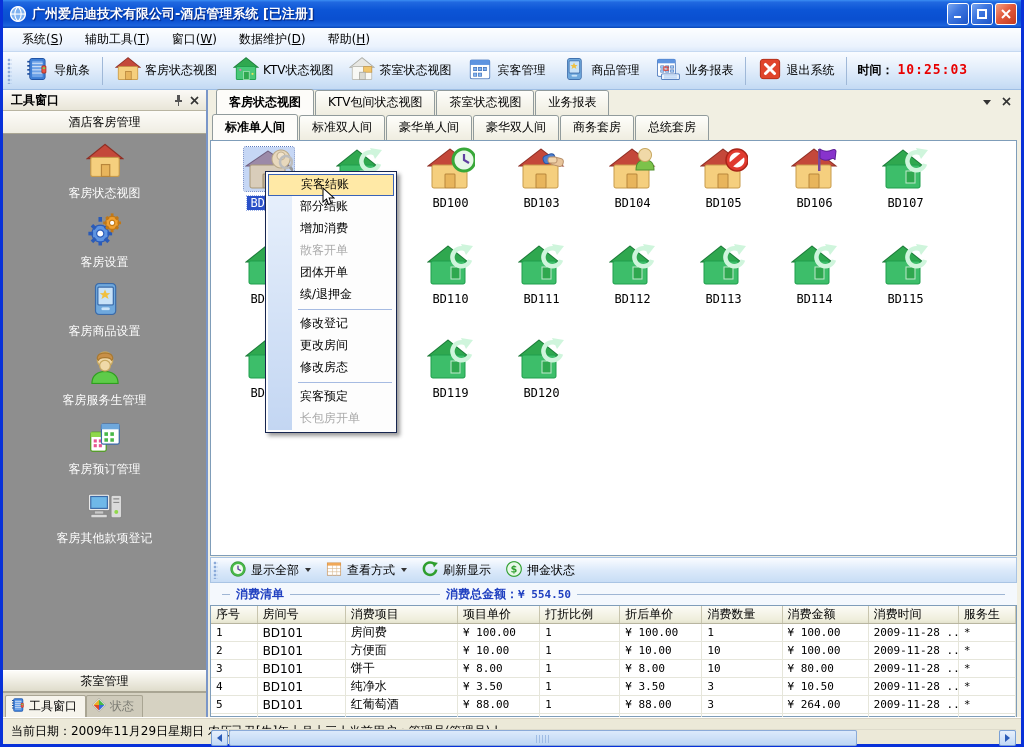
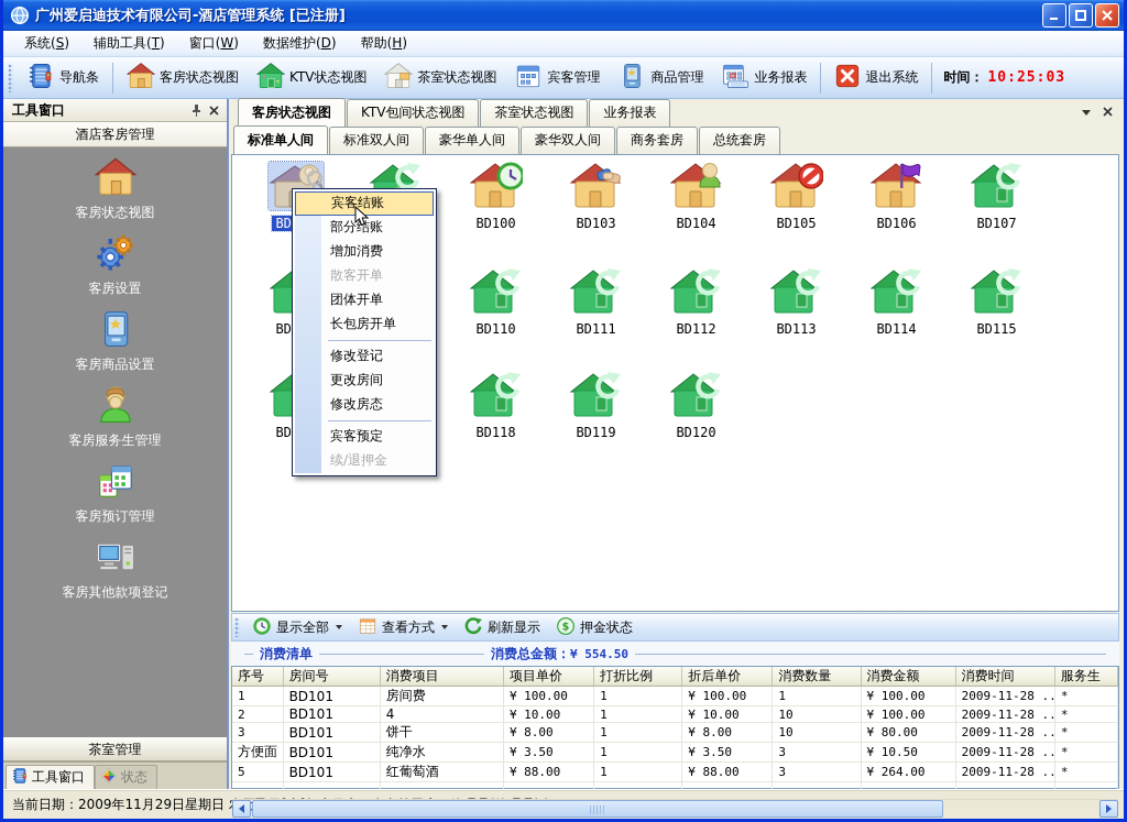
  广州爱启迪技术有限公司-酒店管理系统 [已注册]
  系统(S)
  辅助工具(T)
  窗口(W)
  数据维护(D)
  帮助(H)
  导航条
  客房状态视图
  KTV状态视图
  茶室状态视图
  宾客管理
  商品管理
  业务报表
  退出系统
  时间：
  10:25:03
  工具窗口
  酒店客房管理
  客房状态视图
  客房设置
  客房商品设置
  客房服务生管理
  客房预订管理
  客房其他款项登记
  茶室管理
  工具窗口
  状态
  客房状态视图
  KTV包间状态视图
  茶室状态视图
  业务报表
  标准单人间
  标准双人间
  豪华单人间
  豪华双人间
  商务套房
  总统套房
  BD100
  BD103
  BD104
  BD105
  BD106
  BD107
  BD110
  BD111
  BD112
  BD113
  BD114
  BD115
+ BD118
  BD119
  BD120
  宾客结账
  部分结账
  增加消费
  散客开单
  团体开单
- 续/退押金
+ 长包房开单
  修改登记
  更改房间
  修改房态
  宾客预定
- 长包房开单
+ 续/退押金
  显示全部
  查看方式
  刷新显示
  $
  押金状态
  消费清单
  消费总金额：
  ¥ 554.50
  序号	房间号	消费项目	项目单价	打折比例	折后单价	消费数量	消费金额	消费时间	服务生
  1	BD101	房间费	¥ 100.00	1	¥ 100.00	1	¥ 100.00	2009-11-28 ..	*
- 2	BD101	方便面	¥ 10.00	1	¥ 10.00	10	¥ 100.00	2009-11-28 ..	*
+ 2	BD101	4	¥ 10.00	1	¥ 10.00	10	¥ 100.00	2009-11-28 ..	*
  3	BD101	饼干	¥ 8.00	1	¥ 8.00	10	¥ 80.00	2009-11-28 ..	*
- 4	BD101	纯净水	¥ 3.50	1	¥ 3.50	3	¥ 10.50	2009-11-28 ..	*
+ 方便面	BD101	纯净水	¥ 3.50	1	¥ 3.50	3	¥ 10.50	2009-11-28 ..	*
  5	BD101	红葡萄酒	¥ 88.00	1	¥ 88.00	3	¥ 264.00	2009-11-28 ..	*
